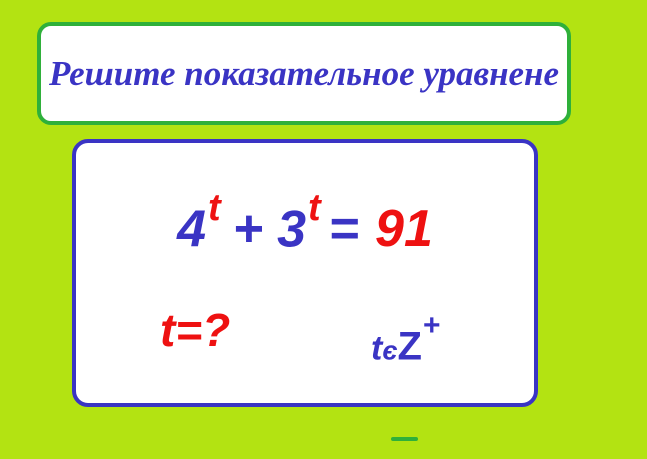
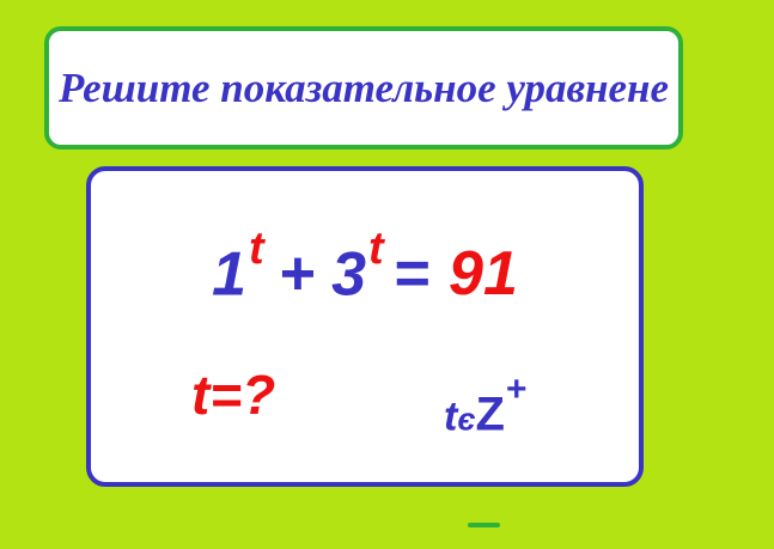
  Решите показательное уравнене
- 4t+ 3t= 91
+ 1t+ 3t= 91
  t=?
  tєZ+
